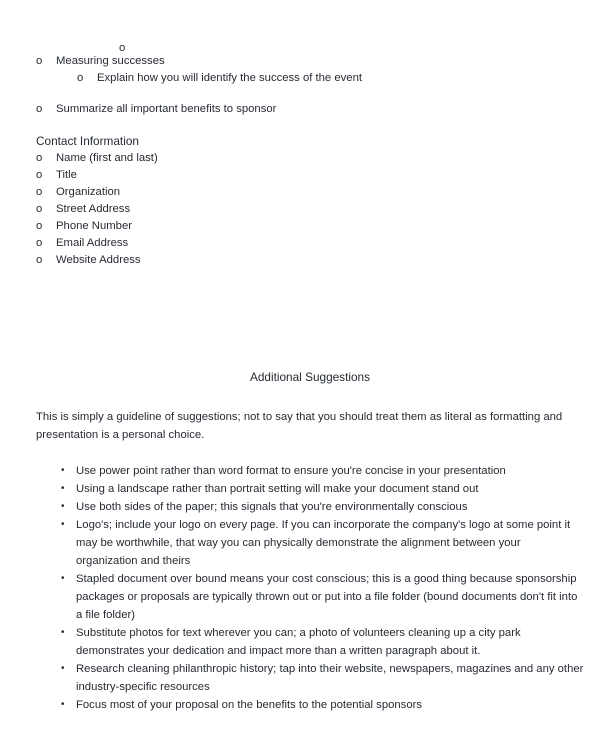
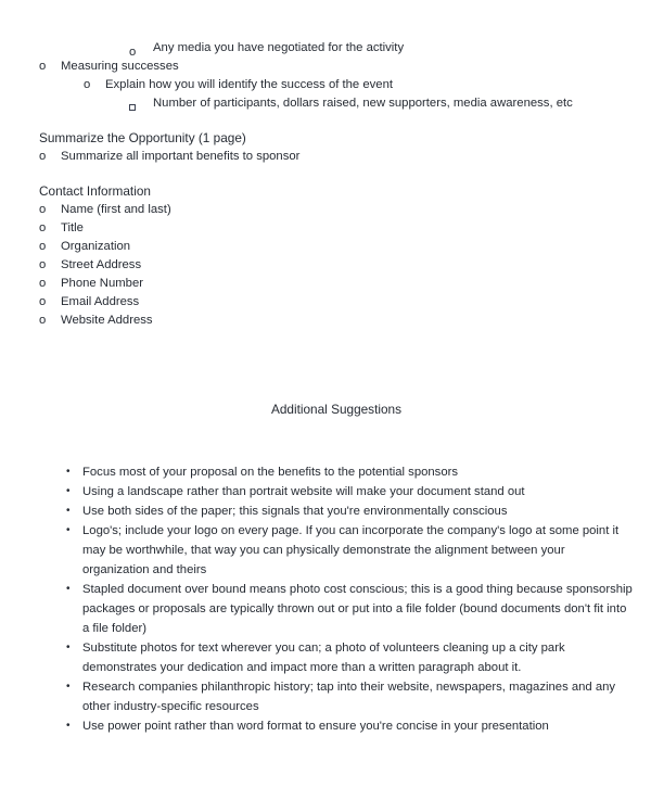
  o
+ Any media you have negotiated for the activity
  o
  Measuring successes
  o
  Explain how you will identify the success of the event
+ Number of participants, dollars raised, new supporters, media awareness, etc
+ Summarize the Opportunity (1 page)
  o
  Summarize all important benefits to sponsor
  Contact Information
  o
  Name (first and last)
  o
  Title
  o
  Organization
  o
  Street Address
  o
  Phone Number
  o
  Email Address
  o
  Website Address
  Additional Suggestions
- This is simply a guideline of suggestions; not to say that you should treat them as literal as formatting and presentation is a personal choice.
  •
- Use power point rather than word format to ensure you're concise in your presentation
+ Focus most of your proposal on the benefits to the potential sponsors
  •
- Using a landscape rather than portrait setting will make your document stand out
+ Using a landscape rather than portrait website will make your document stand out
  •
  Use both sides of the paper; this signals that you're environmentally conscious
  •
  Logo's; include your logo on every page. If you can incorporate the company's logo at some point it may be worthwhile, that way you can physically demonstrate the alignment between your organization and theirs
  •
- Stapled document over bound means your cost conscious; this is a good thing because sponsorship packages or proposals are typically thrown out or put into a file folder (bound documents don't fit into a file folder)
+ Stapled document over bound means photo cost conscious; this is a good thing because sponsorship packages or proposals are typically thrown out or put into a file folder (bound documents don't fit into a file folder)
  •
  Substitute photos for text wherever you can; a photo of volunteers cleaning up a city park demonstrates your dedication and impact more than a written paragraph about it.
  •
- Research cleaning philanthropic history; tap into their website, newspapers, magazines and any other industry-specific resources
+ Research companies philanthropic history; tap into their website, newspapers, magazines and any other industry-specific resources
  •
- Focus most of your proposal on the benefits to the potential sponsors
+ Use power point rather than word format to ensure you're concise in your presentation
